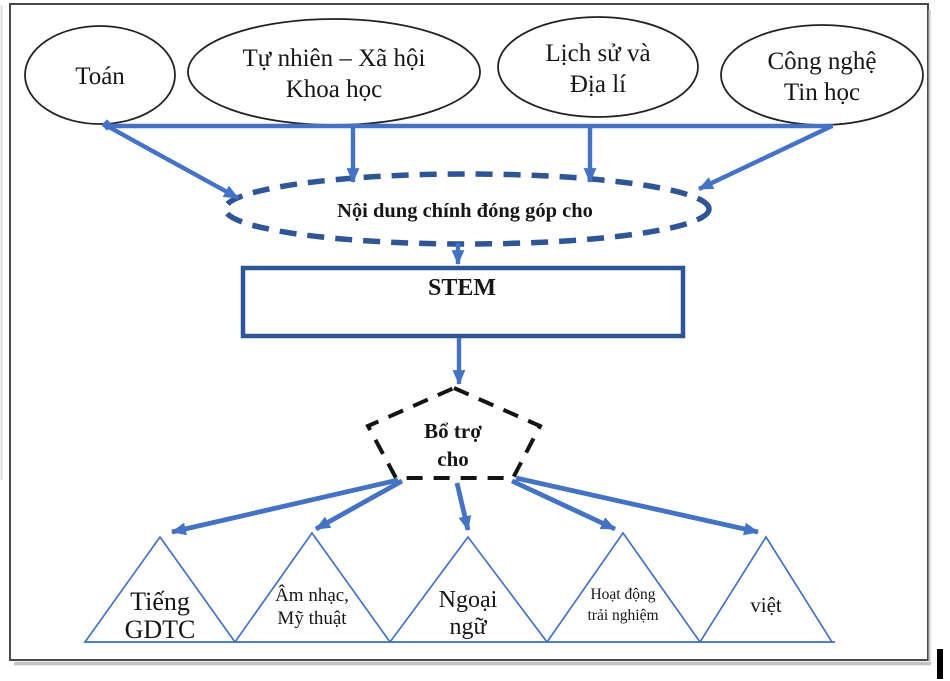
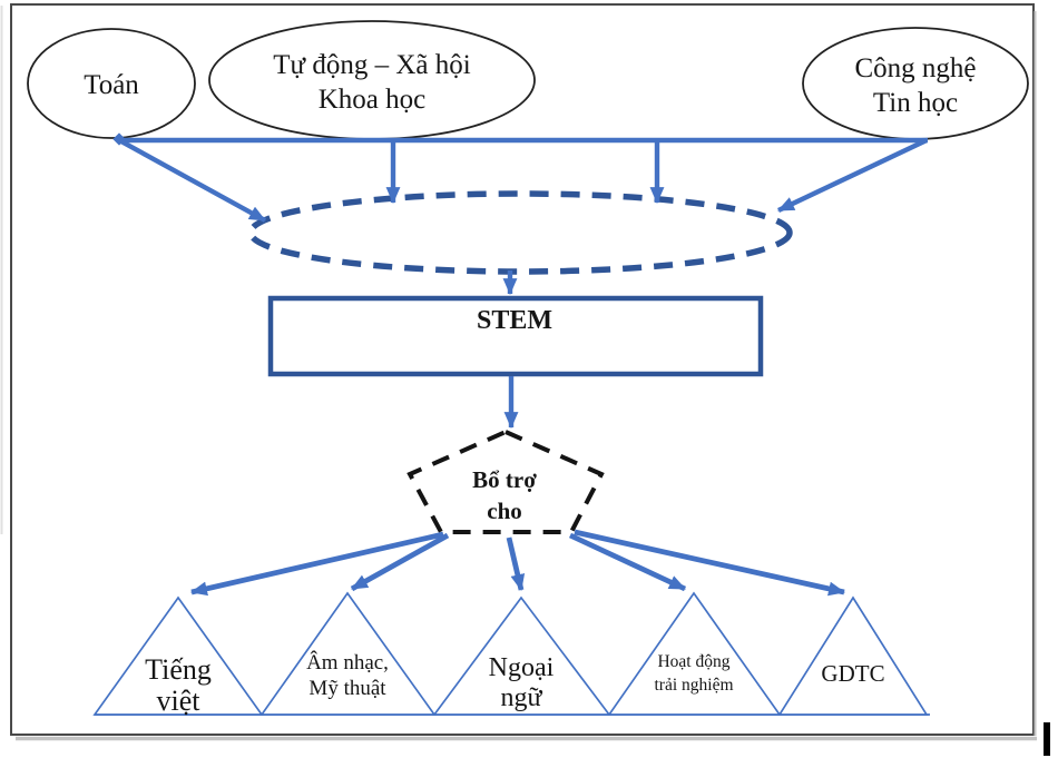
  Toán
- Tự nhiên – Xã hội
+ Tự động – Xã hội
  Khoa học
- Lịch sử và
- Địa lí
  Công nghệ
  Tin học
- Nội dung chính đóng góp cho
  STEM
  Bổ trợ
  cho
  Tiếng
- GDTC
+ việt
  Âm nhạc,
  Mỹ thuật
  Ngoại
  ngữ
  Hoạt động
  trải nghiệm
- việt
+ GDTC
